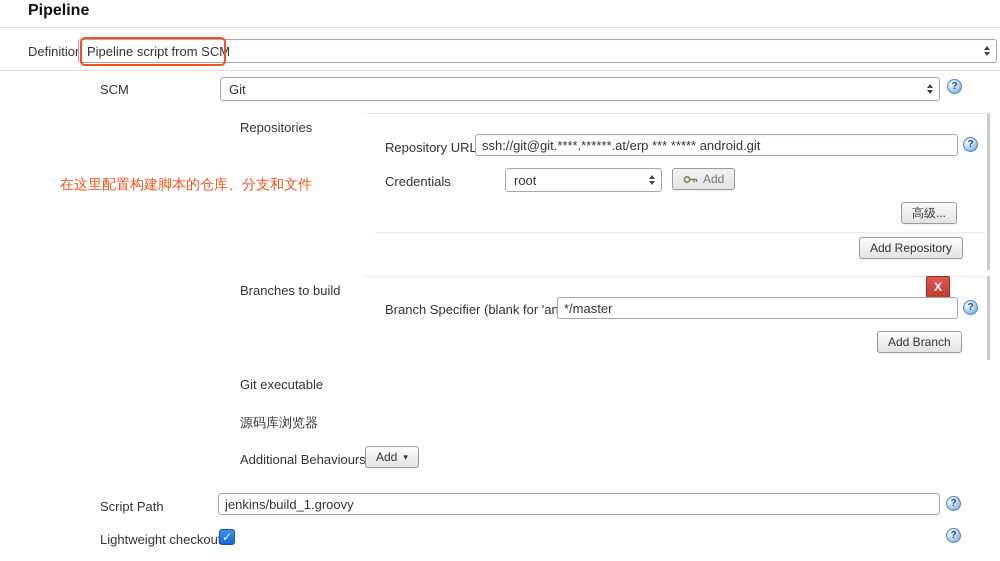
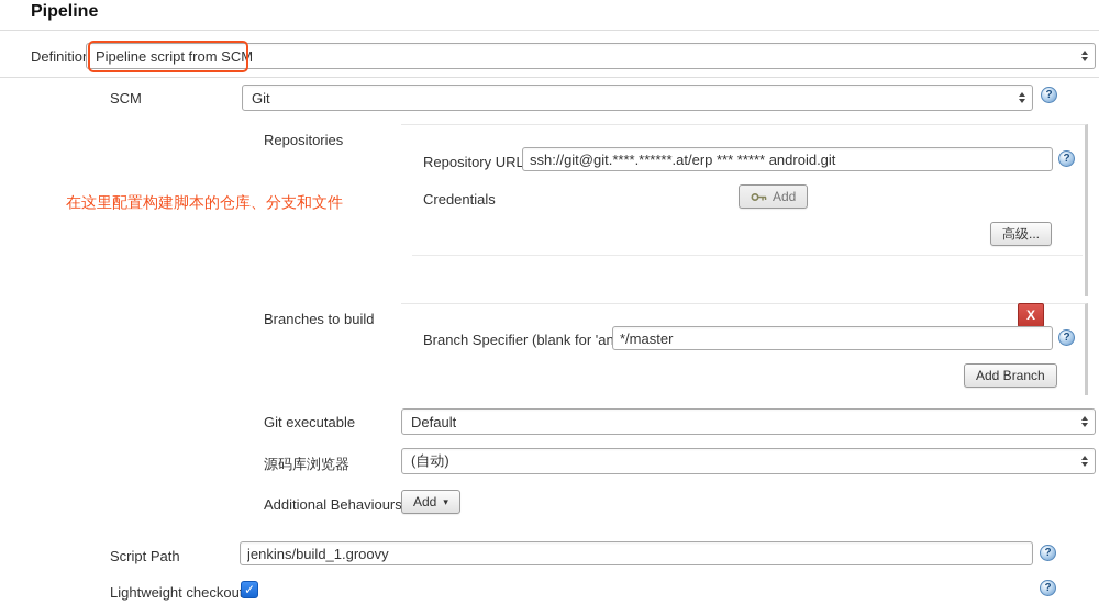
  Pipeline
  Definitio
  Pipeline script from SCM
  SCM
  Git
  ?
  Repositories
  Repository URL
  ssh://git@git.****.******.at/erp *** ***** android.git
  ?
  Credentials
- root
  Add
  在这里配置构建脚本的仓库、分支和文件
  高级...
- Add Repository
  Branches to build
  X
  Branch Specifier (blank for 'an
  */master
  ?
  Add Branch
  Git executable
+ Default
  源码库浏览器
+ (自动)
  Additional Behaviours
  Add
  ▾
  Script Path
  jenkins/build_1.groovy
  ?
  Lightweight checkou
  ✓
  ?
